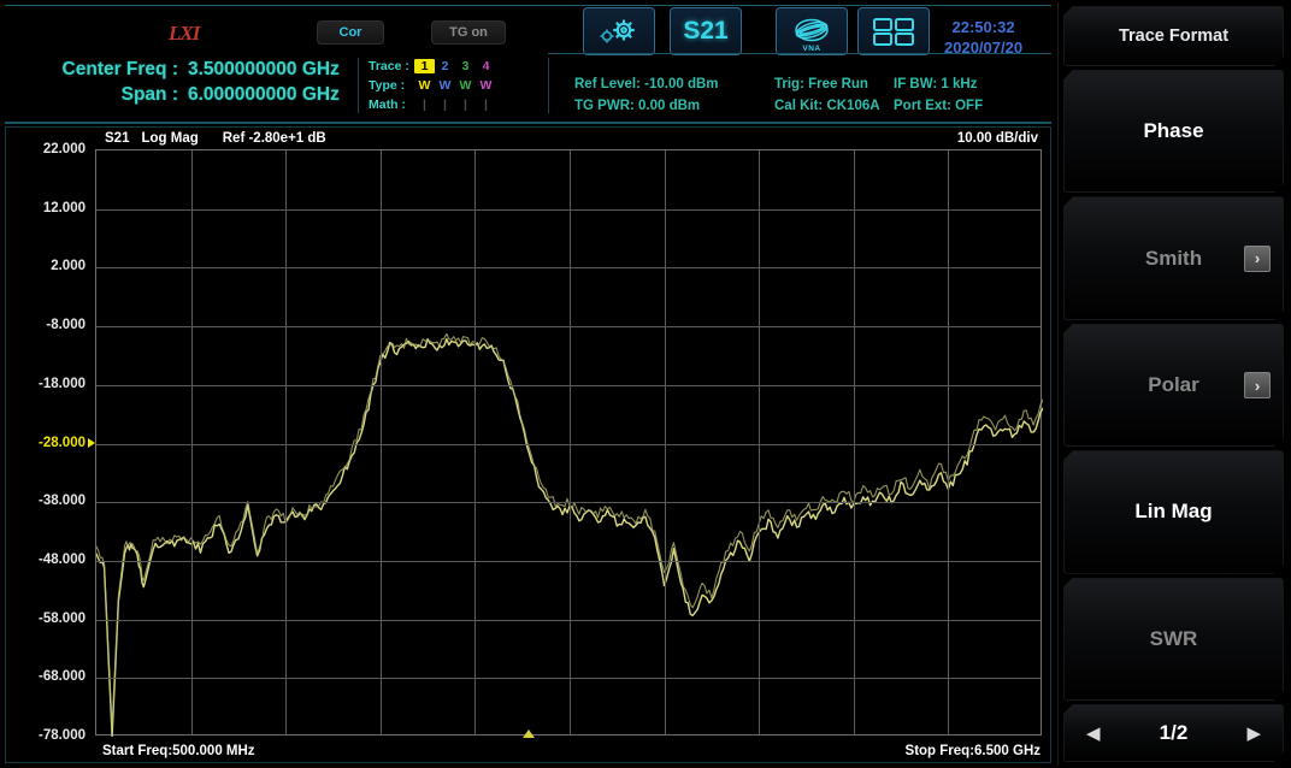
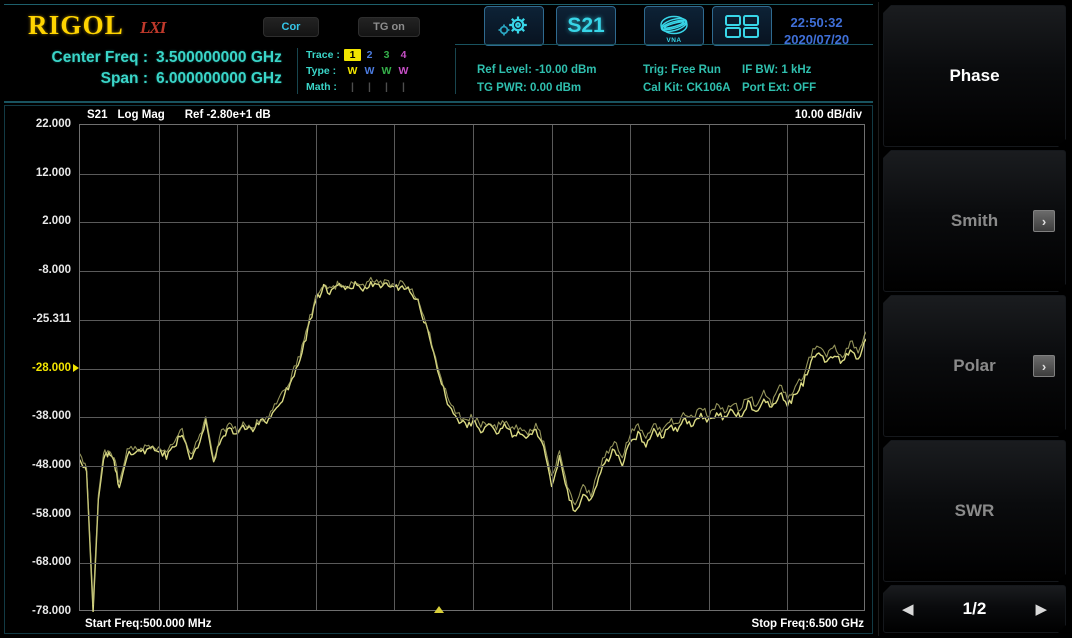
+ RIGOL
  LXI
  Cor
  TG on
  Center Freq :
  3.500000000 GHz
  Span :
  6.000000000 GHz
  Trace :
  1
  2
  3
  4
  Type :
  W
  W
  W
  W
  Math :
  |
  |
  |
  |
  Ref Level: -10.00 dBm
  TG PWR: 0.00 dBm
  Trig: Free Run
  Cal Kit: CK106A
  IF BW: 1 kHz
  Port Ext: OFF
  S21
  22:50:32
  2020/07/20
  S21 Log Mag Ref -2.80e+1 dB
  10.00 dB/div
  22.000
  12.000
  2.000
  -8.000
- -18.000
+ -25.311
  -28.000
  -38.000
  -48.000
  -58.000
  -68.000
  -78.000
  Start Freq:500.000 MHz
  Stop Freq:6.500 GHz
- Trace Format
  Phase
  Smith
  ›
  Polar
  ›
- Lin Mag
  SWR
  ◀
  1/2
  ▶
